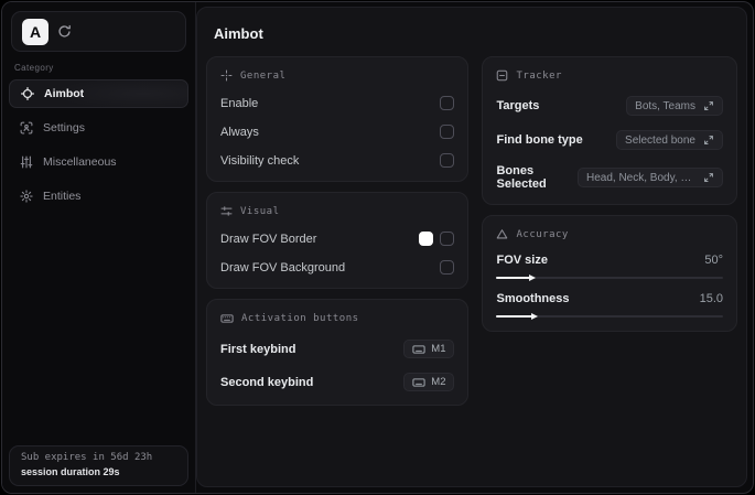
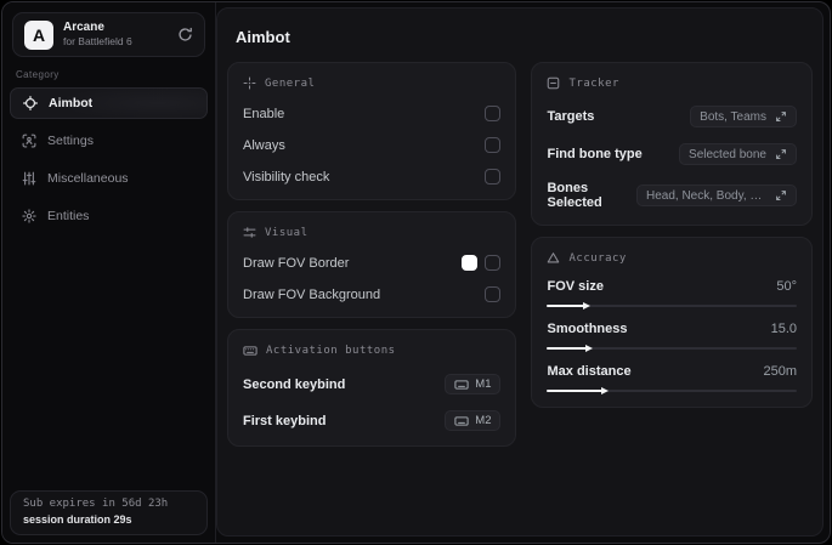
  A
+ Arcane
+ for Battlefield 6
  Category
  Aimbot
  Settings
  Miscellaneous
  Entities
  Sub expires in 56d 23h
  session duration 29s
  Aimbot
  General
  Enable
  Always
  Visibility check
  Visual
  Draw FOV Border
  Draw FOV Background
  Activation buttons
- First keybind
+ Second keybind
  M1
- Second keybind
+ First keybind
  M2
  Tracker
  Targets
  Bots, Teams
  Find bone type
  Selected bone
  Bones Selected
  Head, Neck, Body, Pe
  Accuracy
  FOV size
  50°
  Smoothness
  15.0
+ Max distance
+ 250m
